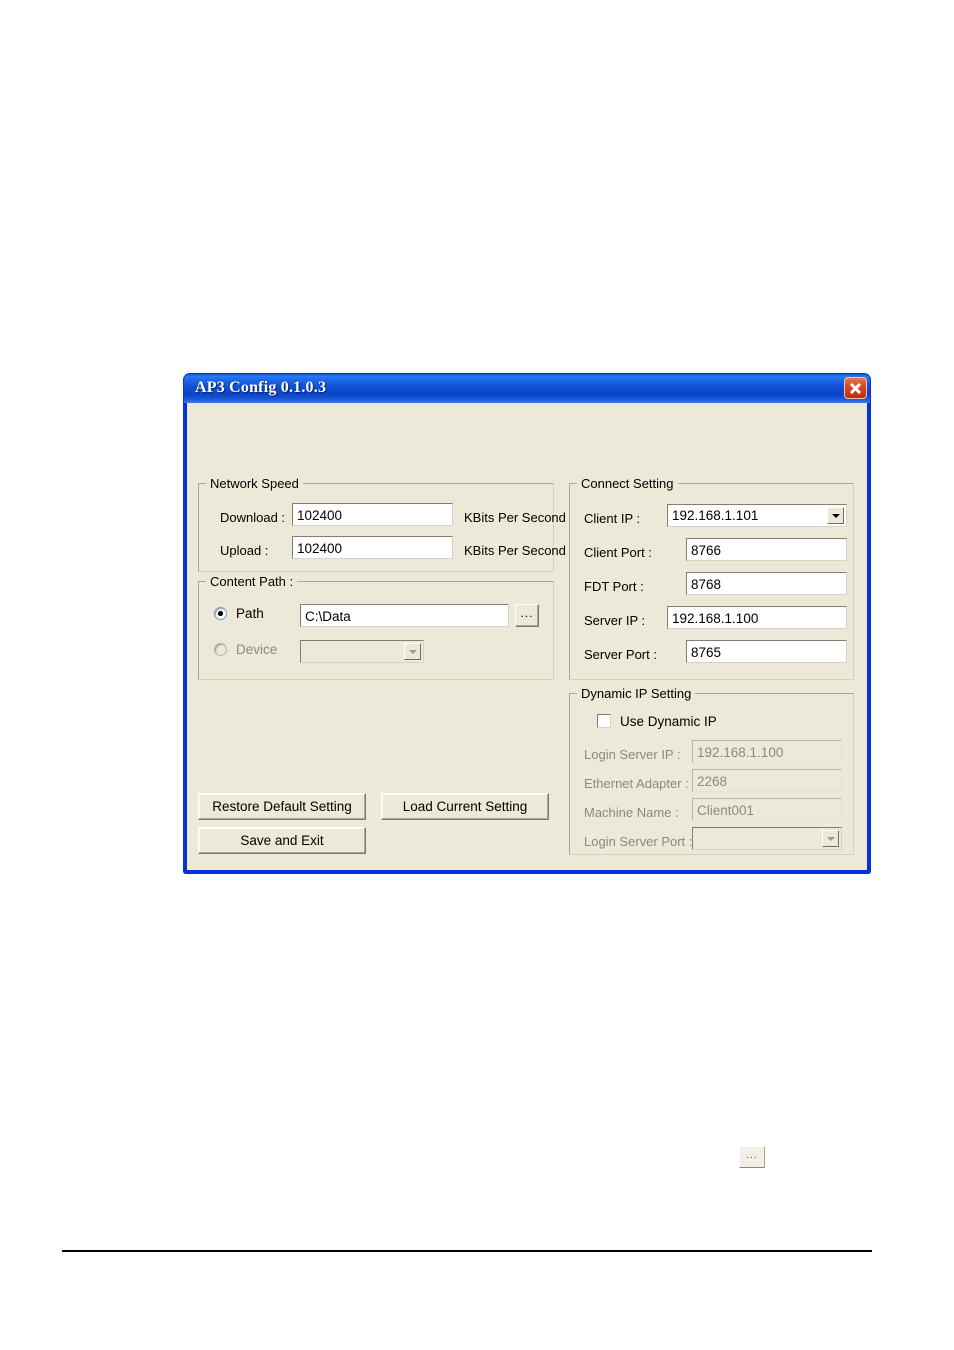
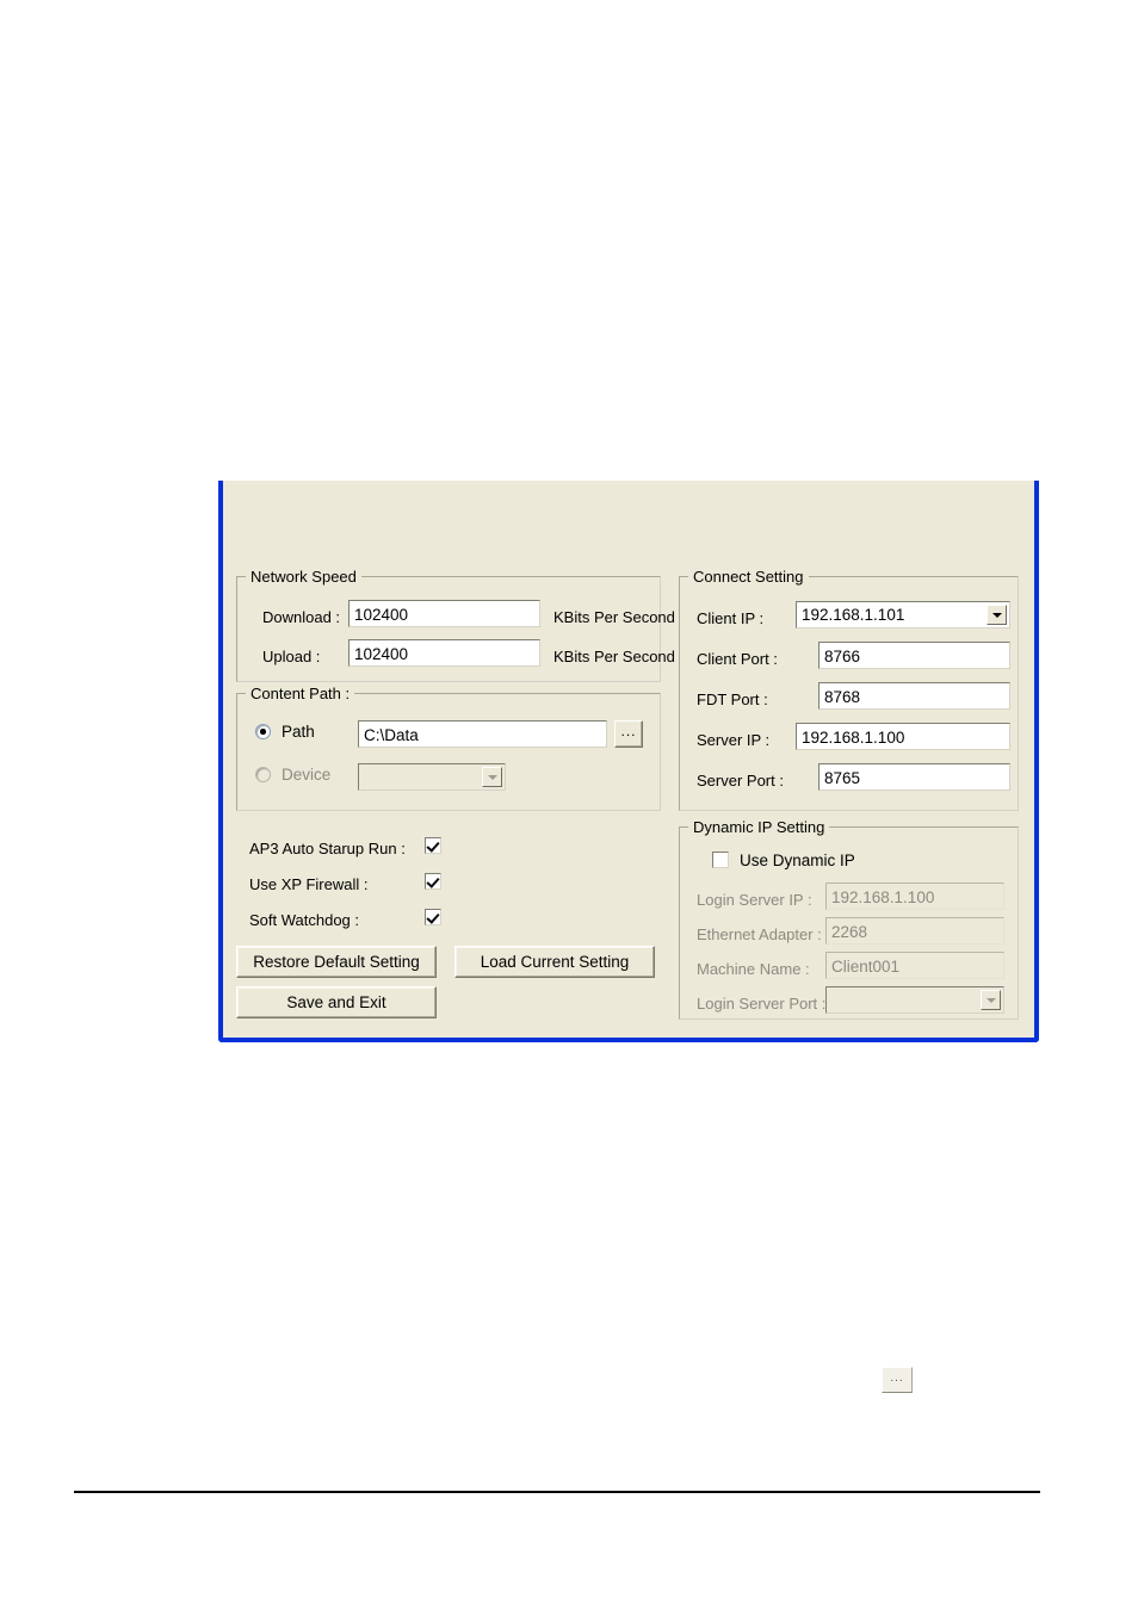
- AP3 Config 0.1.0.3
  Network Speed
  Download :
  102400
  KBits Per Second
  Upload :
  102400
  KBits Per Second
  Content Path :
  Path
  C:\Data
  ...
  Device
  Connect Setting
  Client IP :
  192.168.1.101
  Client Port :
  8766
  FDT Port :
  8768
  Server IP :
  192.168.1.100
  Server Port :
  8765
+ AP3 Auto Starup Run :
+ Use XP Firewall :
+ Soft Watchdog :
  Restore Default Setting
  Load Current Setting
  Save and Exit
  Dynamic IP Setting
  Use Dynamic IP
  Login Server IP :
  192.168.1.100
  Ethernet Adapter :
  2268
  Machine Name :
  Client001
  Login Server Port :
  ...
